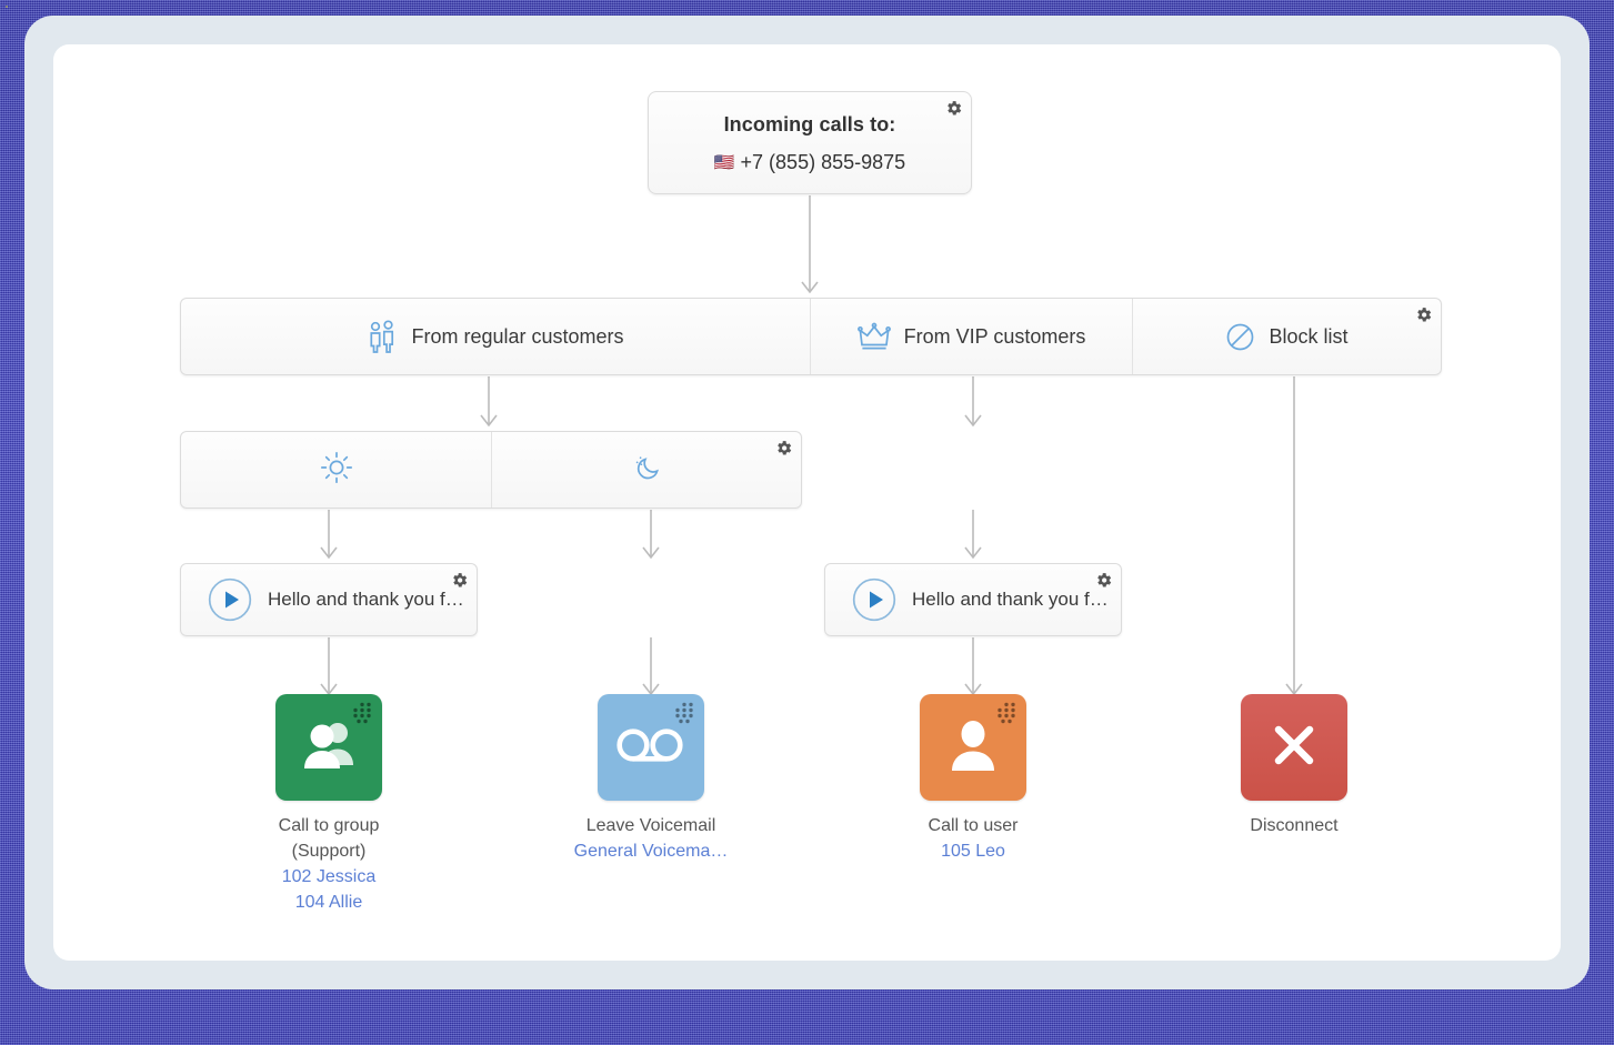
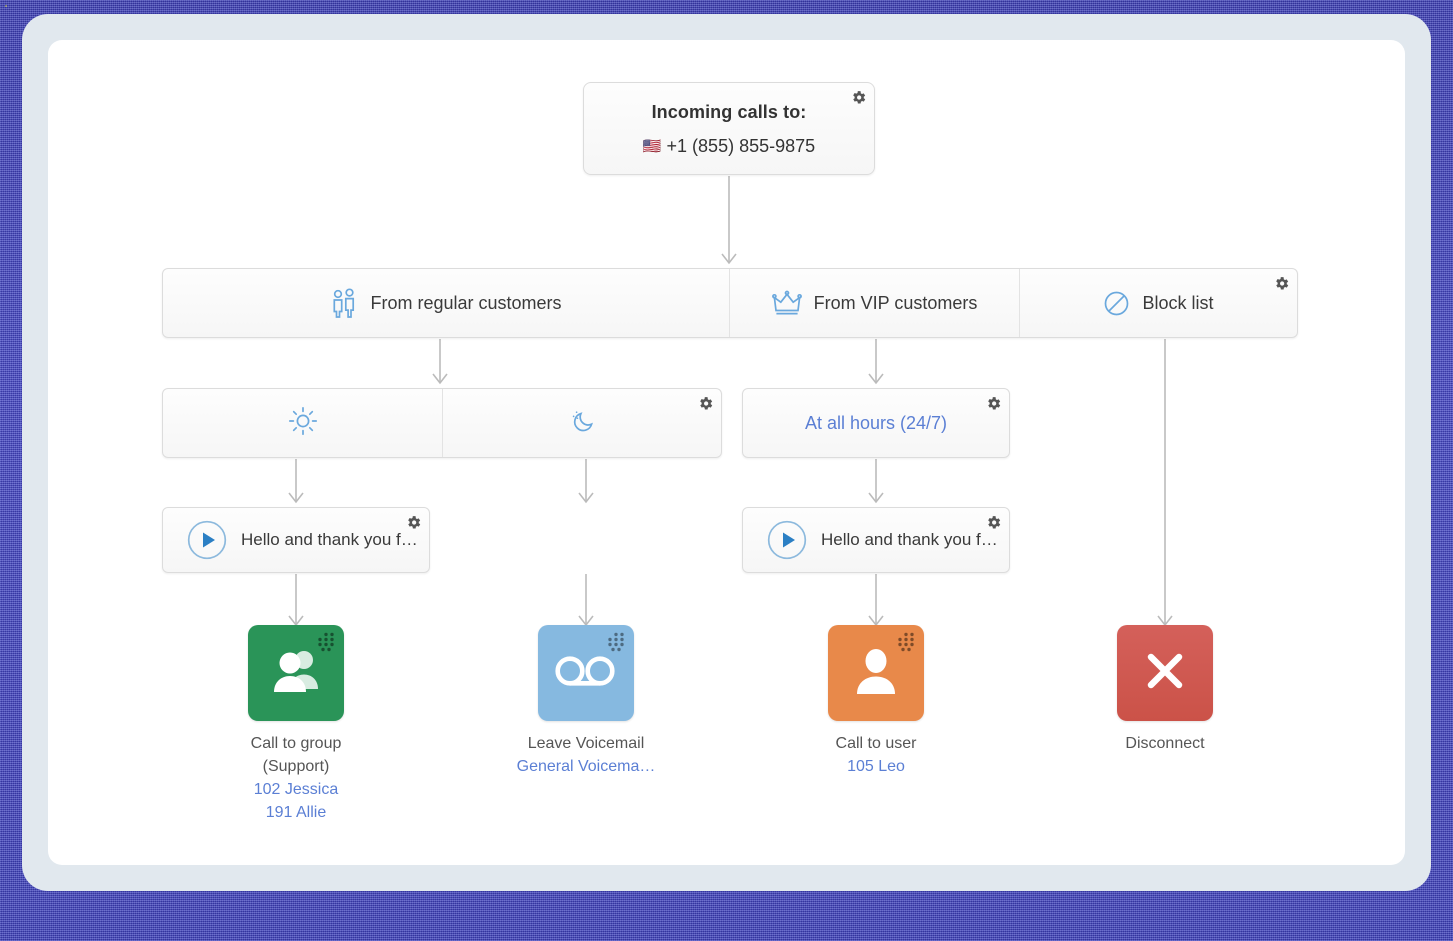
  Incoming calls to:
- 🇺🇸 +7 (855) 855-9875
+ 🇺🇸 +1 (855) 855-9875
  From regular customers
  From VIP customers
  Block list
+ At all hours (24/7)
  Hello and thank you f…
  Hello and thank you f…
  Call to group
  (Support)
  102 Jessica
- 104 Allie
+ 191 Allie
  Leave Voicemail
  General Voicema…
  Call to user
  105 Leo
  Disconnect
